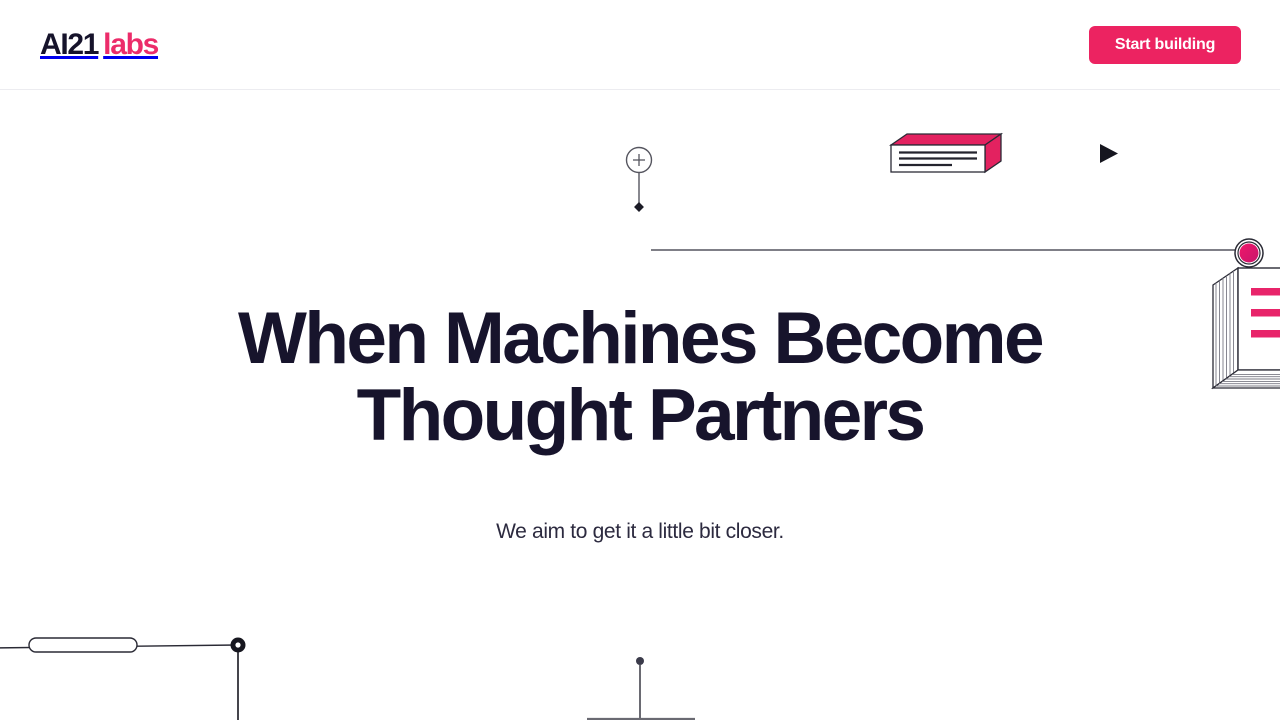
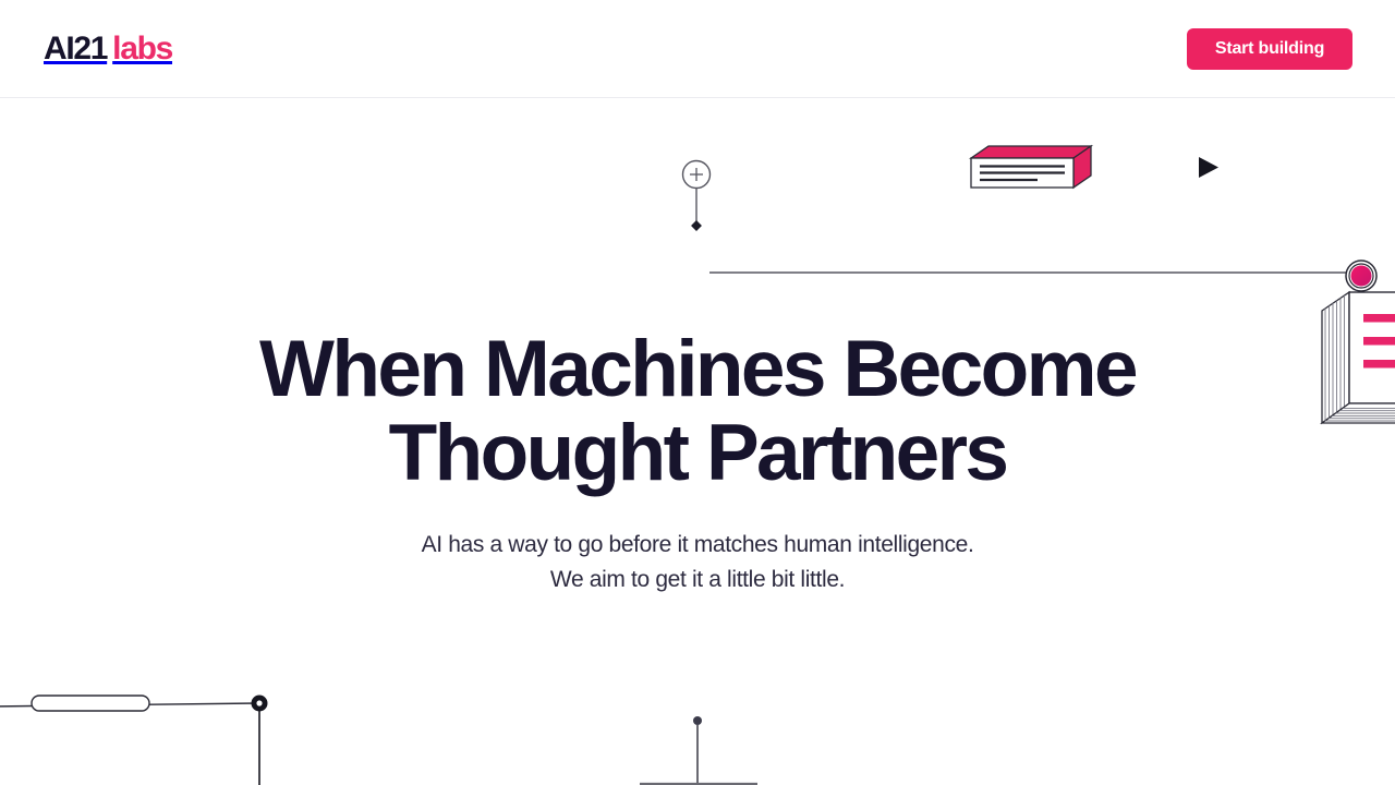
  AI21 labs
  Start building
  When Machines Become
  Thought Partners
+ AI has a way to go before it matches human intelligence.
- We aim to get it a little bit closer.
+ We aim to get it a little bit little.
